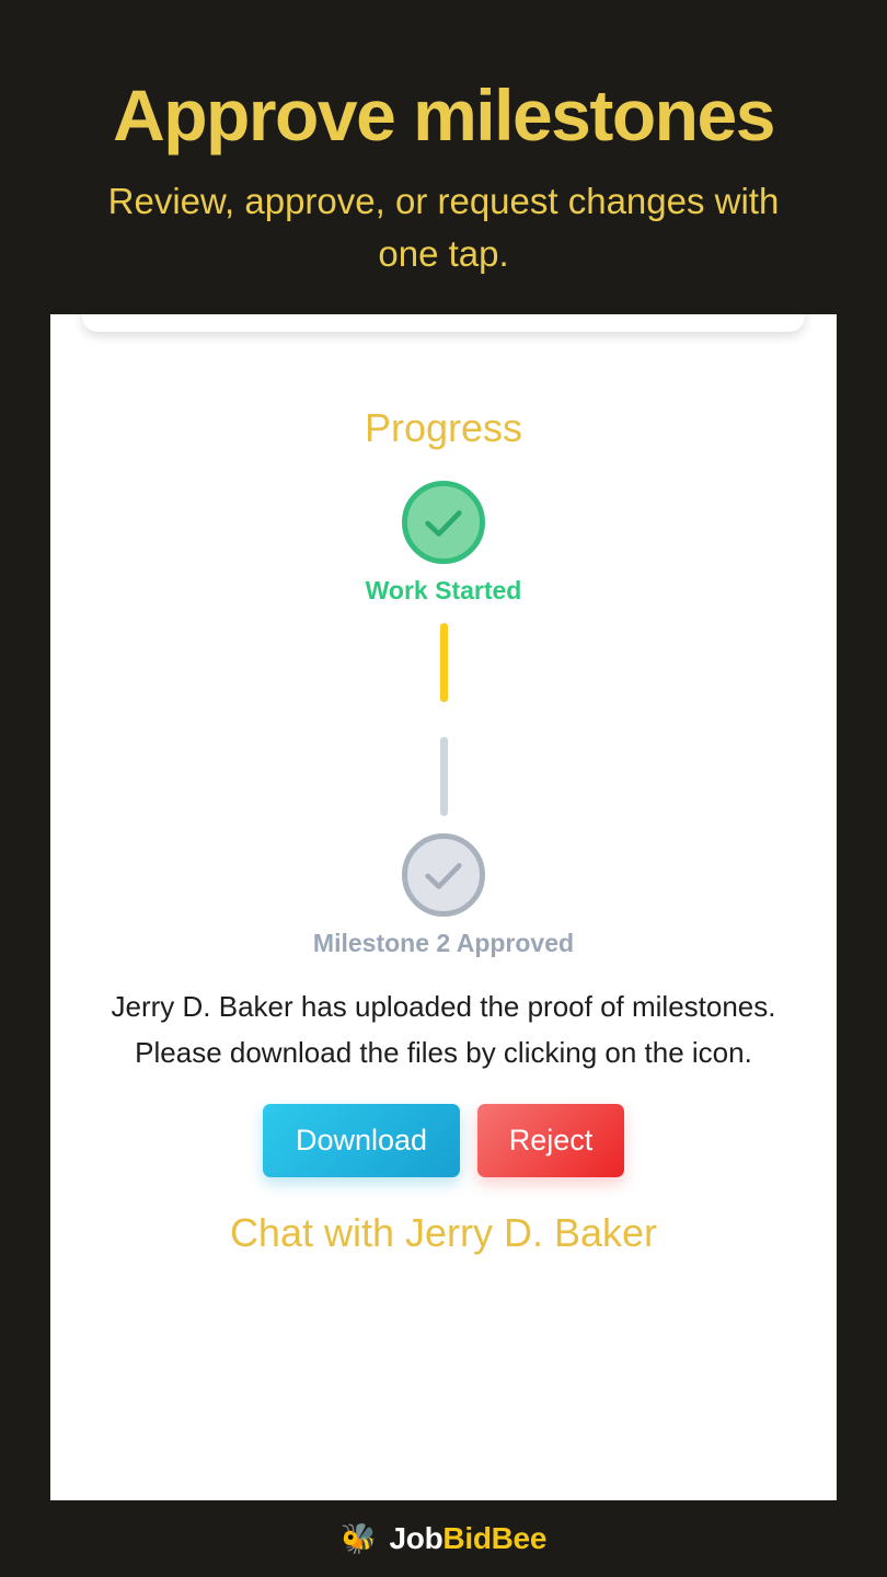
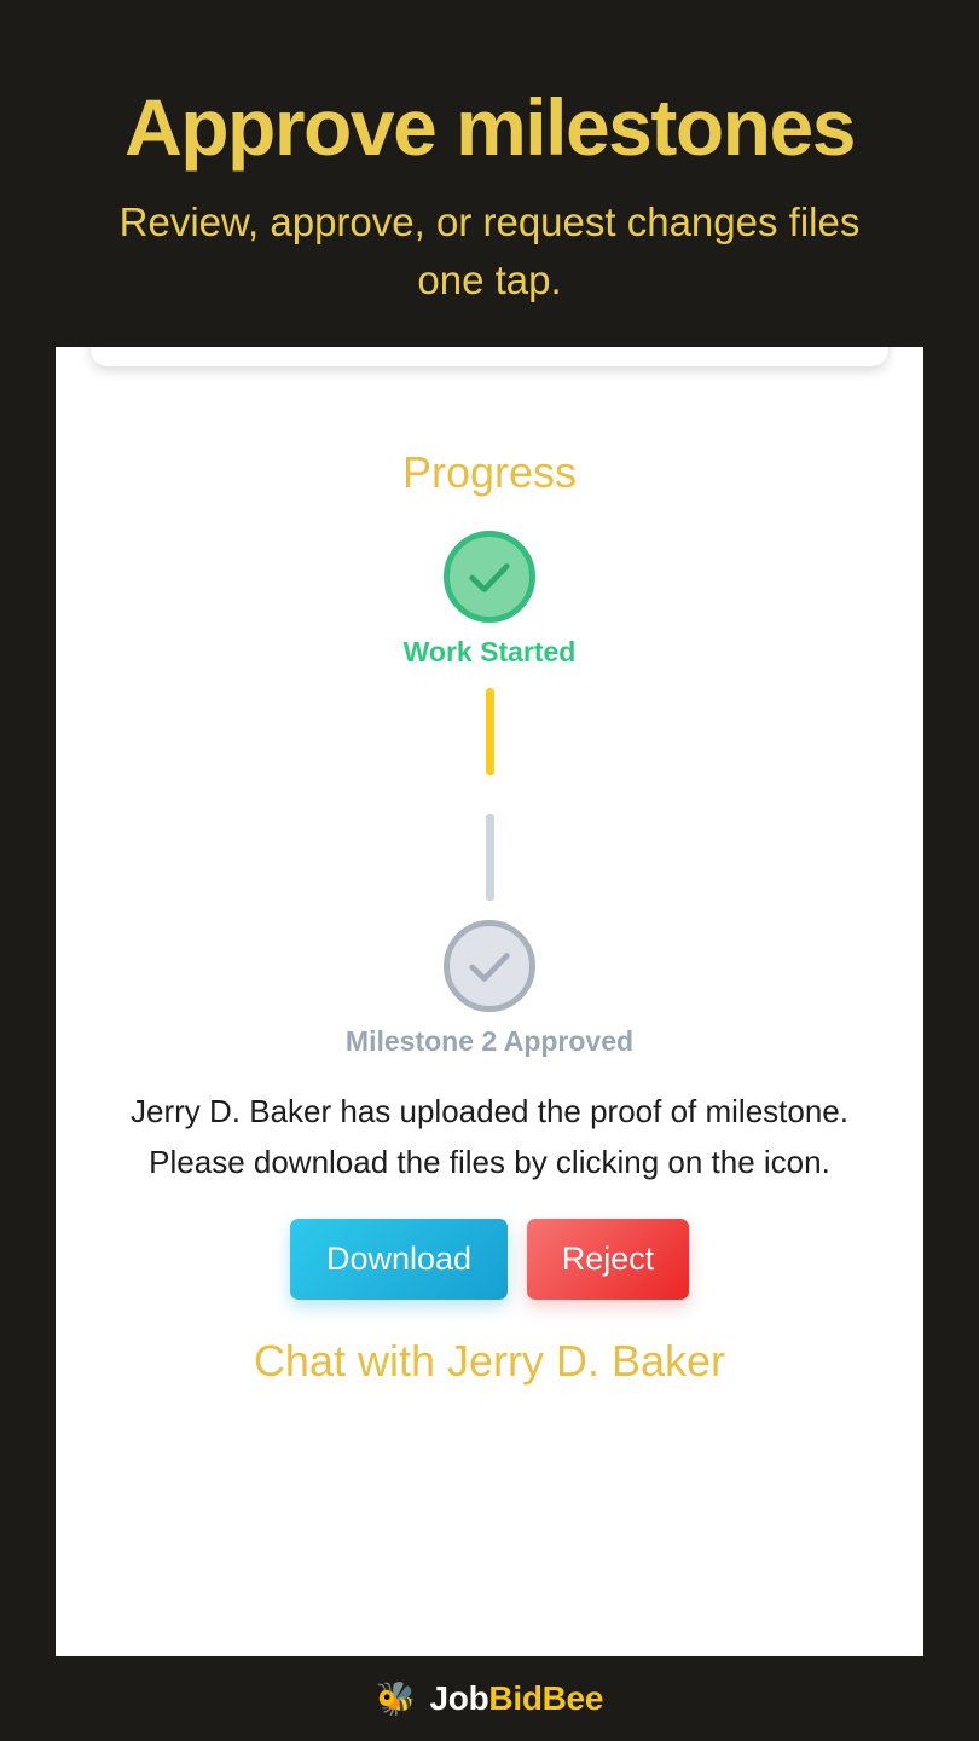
  Approve milestones
- Review, approve, or request changes with one tap.
+ Review, approve, or request changes files one tap.
  Progress
  Work Started
  Milestone 2 Approved
- Jerry D. Baker has uploaded the proof of milestones.
+ Jerry D. Baker has uploaded the proof of milestone.
  Please download the files by clicking on the icon.
  Download
  Reject
  Chat with Jerry D. Baker
  🐝
  JobBidBee
